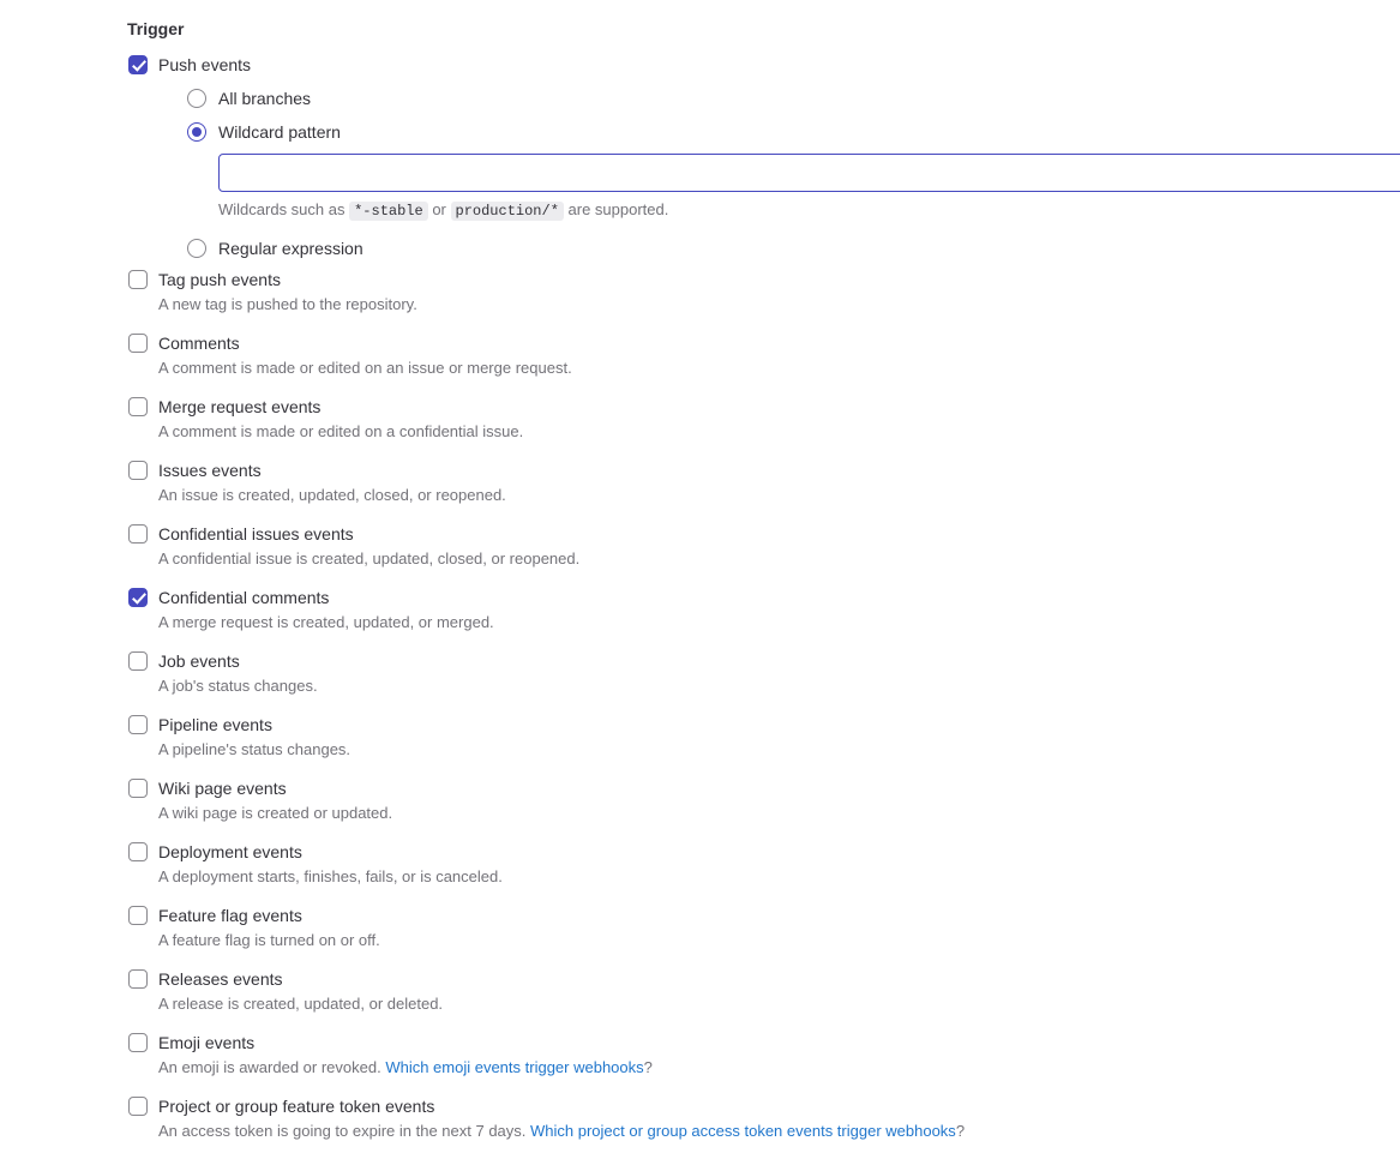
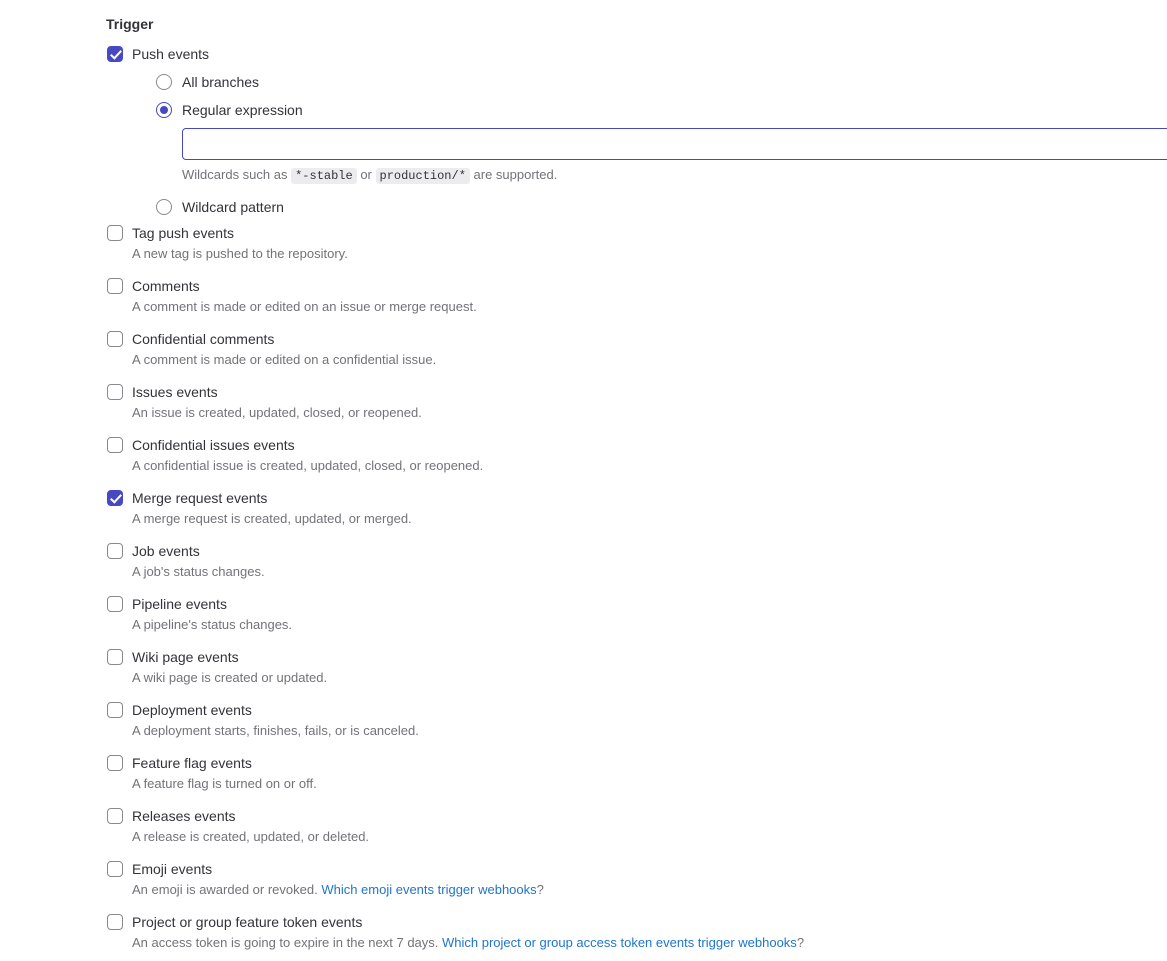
  Trigger
  Push events
  All branches
- Wildcard pattern
+ Regular expression
  Wildcards such as *-stable or production/* are supported.
- Regular expression
+ Wildcard pattern
  Tag push events
  A new tag is pushed to the repository.
  Comments
  A comment is made or edited on an issue or merge request.
- Merge request events
+ Confidential comments
  A comment is made or edited on a confidential issue.
  Issues events
  An issue is created, updated, closed, or reopened.
  Confidential issues events
  A confidential issue is created, updated, closed, or reopened.
- Confidential comments
+ Merge request events
  A merge request is created, updated, or merged.
  Job events
  A job's status changes.
  Pipeline events
  A pipeline's status changes.
  Wiki page events
  A wiki page is created or updated.
  Deployment events
  A deployment starts, finishes, fails, or is canceled.
  Feature flag events
  A feature flag is turned on or off.
  Releases events
  A release is created, updated, or deleted.
  Emoji events
  An emoji is awarded or revoked. Which emoji events trigger webhooks?
  Project or group feature token events
  An access token is going to expire in the next 7 days. Which project or group access token events trigger webhooks?
